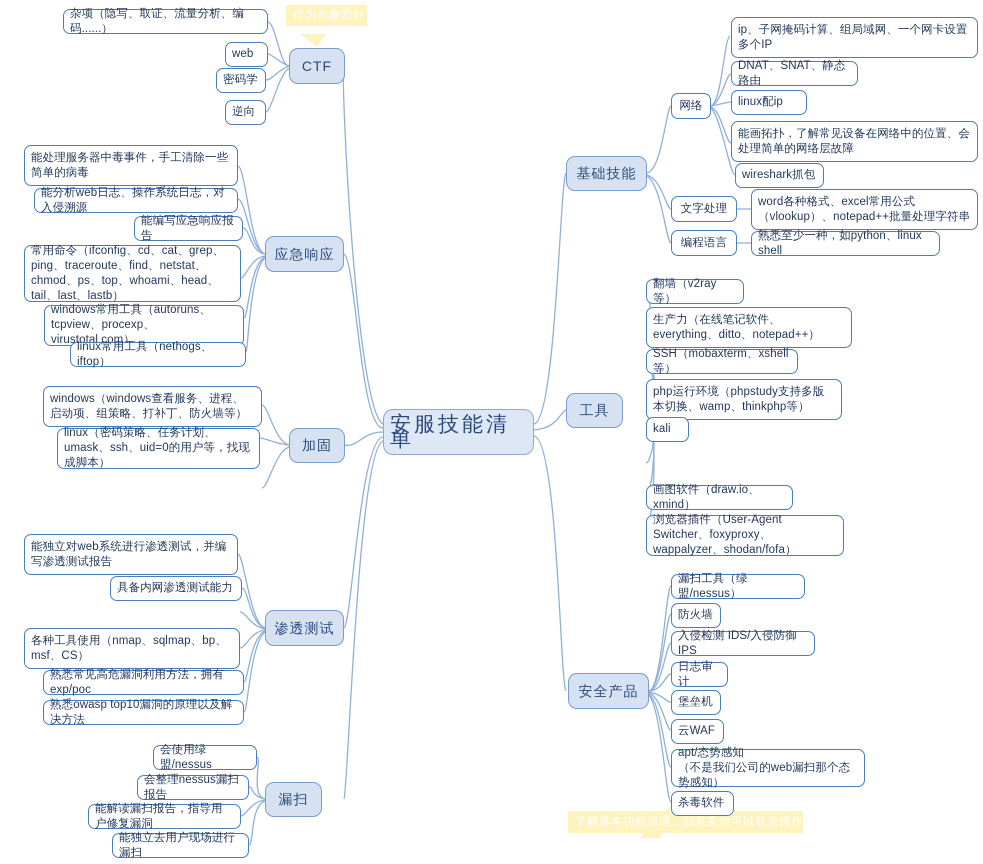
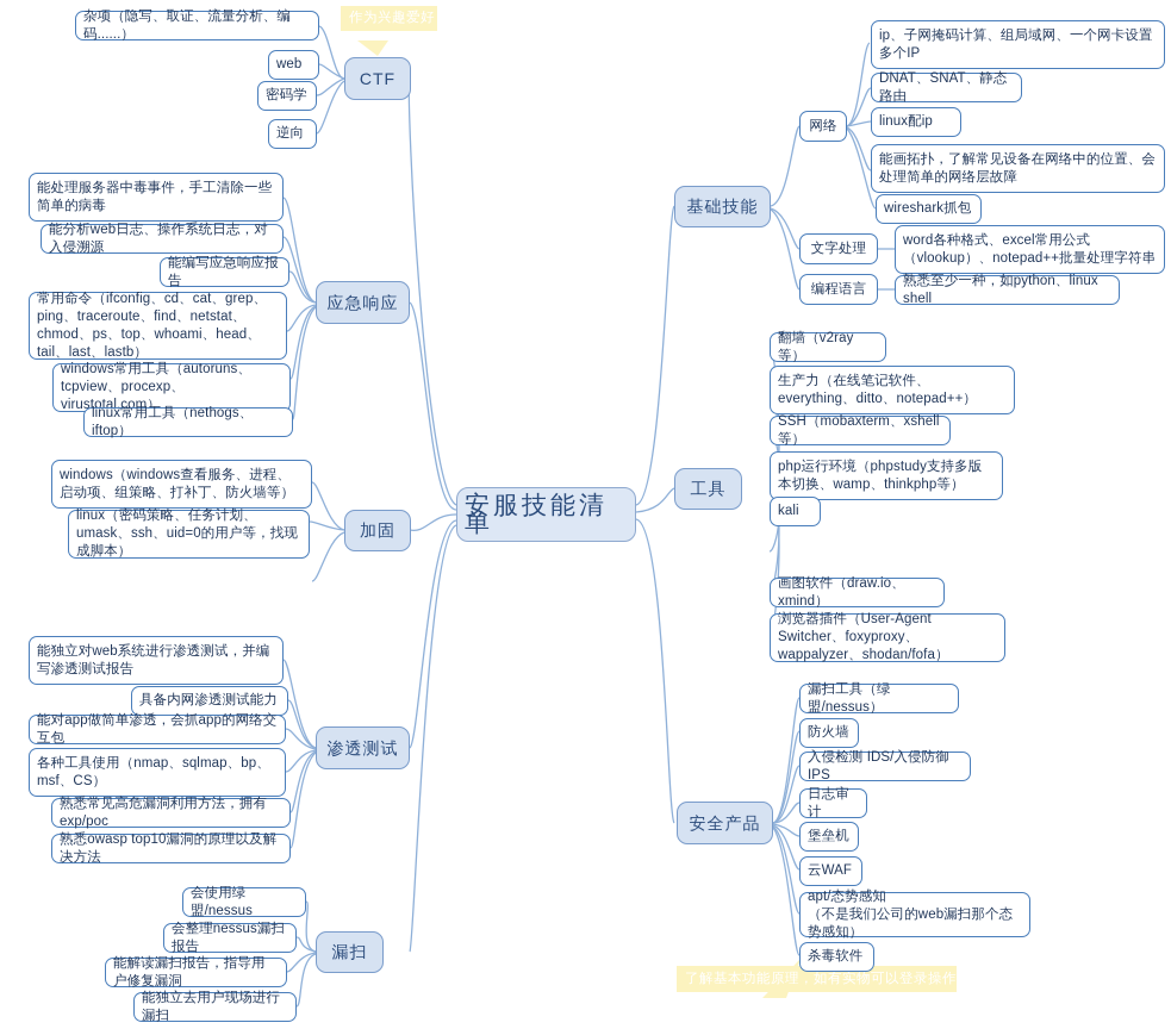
  安服技能清单
  作为兴趣爱好
  了解基本功能原理，如有实物可以登录操作
  CTF
  杂项（隐写、取证、流量分析、编码......）
  web
  密码学
  逆向
  应急响应
  能处理服务器中毒事件，手工清除一些简单的病毒
  能分析web日志、操作系统日志，对入侵溯源
  能编写应急响应报告
  常用命令（ifconfig、cd、cat、grep、ping、traceroute、find、netstat、chmod、ps、top、whoami、head、tail、last、lastb）
  windows常用工具（autoruns、tcpview、procexp、virustotal.com）
  linux常用工具（nethogs、iftop）
  加固
  windows（windows查看服务、进程、启动项、组策略、打补丁、防火墙等）
  linux（密码策略、任务计划、umask、ssh、uid=0的用户等，找现成脚本）
  渗透测试
  能独立对web系统进行渗透测试，并编写渗透测试报告
  具备内网渗透测试能力
+ 能对app做简单渗透，会抓app的网络交互包
  各种工具使用（nmap、sqlmap、bp、msf、CS）
  熟悉常见高危漏洞利用方法，拥有exp/poc
  熟悉owasp top10漏洞的原理以及解决方法
  漏扫
  会使用绿盟/nessus
  会整理nessus漏扫报告
  能解读漏扫报告，指导用户修复漏洞
  能独立去用户现场进行漏扫
  基础技能
  网络
  ip、子网掩码计算、组局域网、一个网卡设置多个IP
  DNAT、SNAT、静态路由
  linux配ip
  能画拓扑，了解常见设备在网络中的位置、会处理简单的网络层故障
  wireshark抓包
  文字处理
  word各种格式、excel常用公式（vlookup）、notepad++批量处理字符串
  编程语言
  熟悉至少一种，如python、linux shell
  工具
  翻墙（v2ray等）
  生产力（在线笔记软件、everything、ditto、notepad++）
  SSH（mobaxterm、xshell等）
  php运行环境（phpstudy支持多版本切换、wamp、thinkphp等）
  kali
  画图软件（draw.io、xmind）
  浏览器插件（User-Agent Switcher、foxyproxy、wappalyzer、shodan/fofa）
  安全产品
  漏扫工具（绿盟/nessus）
  防火墙
  入侵检测 IDS/入侵防御IPS
  日志审计
  堡垒机
  云WAF
  apt/态势感知
  （不是我们公司的web漏扫那个态势感知）
  杀毒软件
